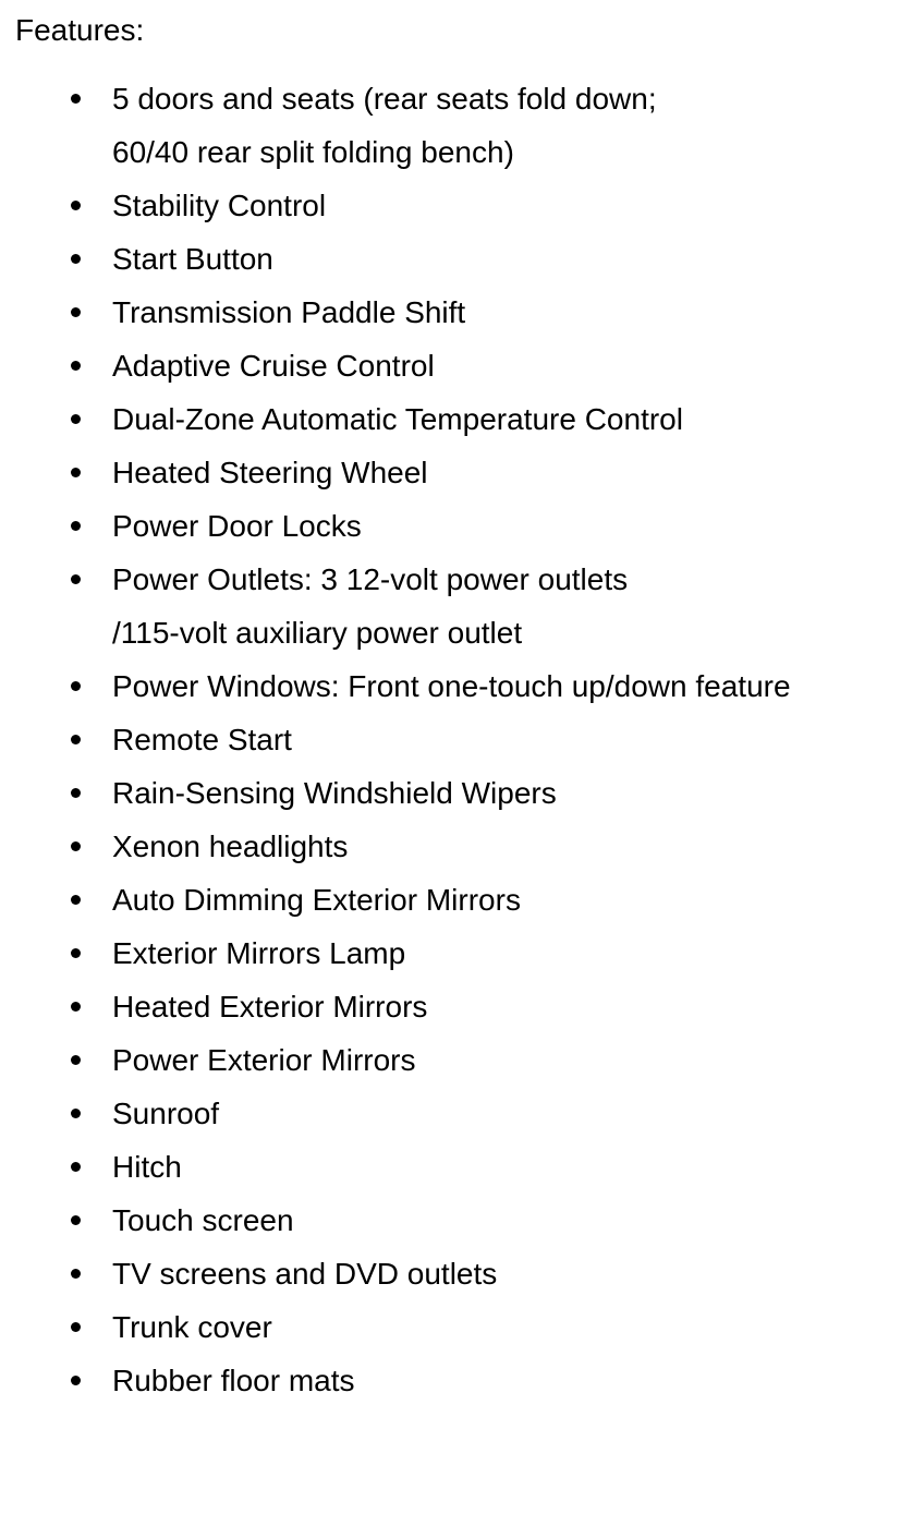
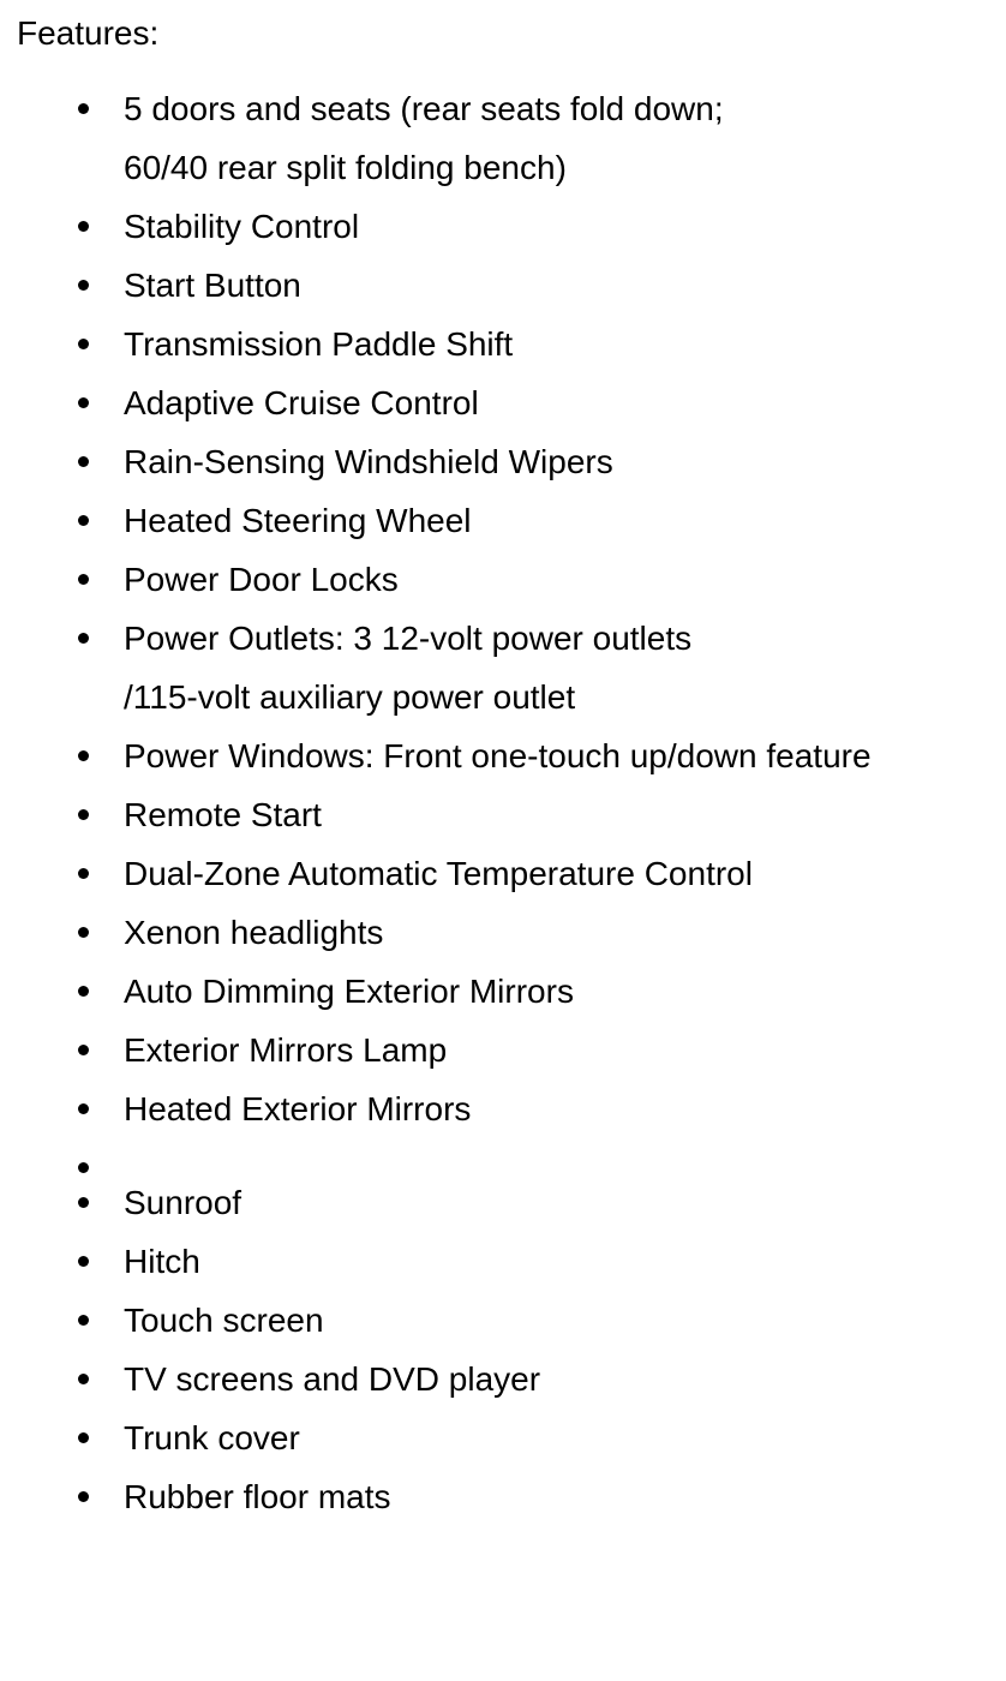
  Features:
  5 doors and seats (rear seats fold down;
  60/40 rear split folding bench)
  Stability Control
  Start Button
  Transmission Paddle Shift
  Adaptive Cruise Control
- Dual-Zone Automatic Temperature Control
+ Rain-Sensing Windshield Wipers
  Heated Steering Wheel
  Power Door Locks
  Power Outlets: 3 12-volt power outlets
  /115-volt auxiliary power outlet
  Power Windows: Front one-touch up/down feature
  Remote Start
- Rain-Sensing Windshield Wipers
+ Dual-Zone Automatic Temperature Control
  Xenon headlights
  Auto Dimming Exterior Mirrors
  Exterior Mirrors Lamp
  Heated Exterior Mirrors
- Power Exterior Mirrors
  Sunroof
  Hitch
  Touch screen
- TV screens and DVD outlets
+ TV screens and DVD player
  Trunk cover
  Rubber floor mats
